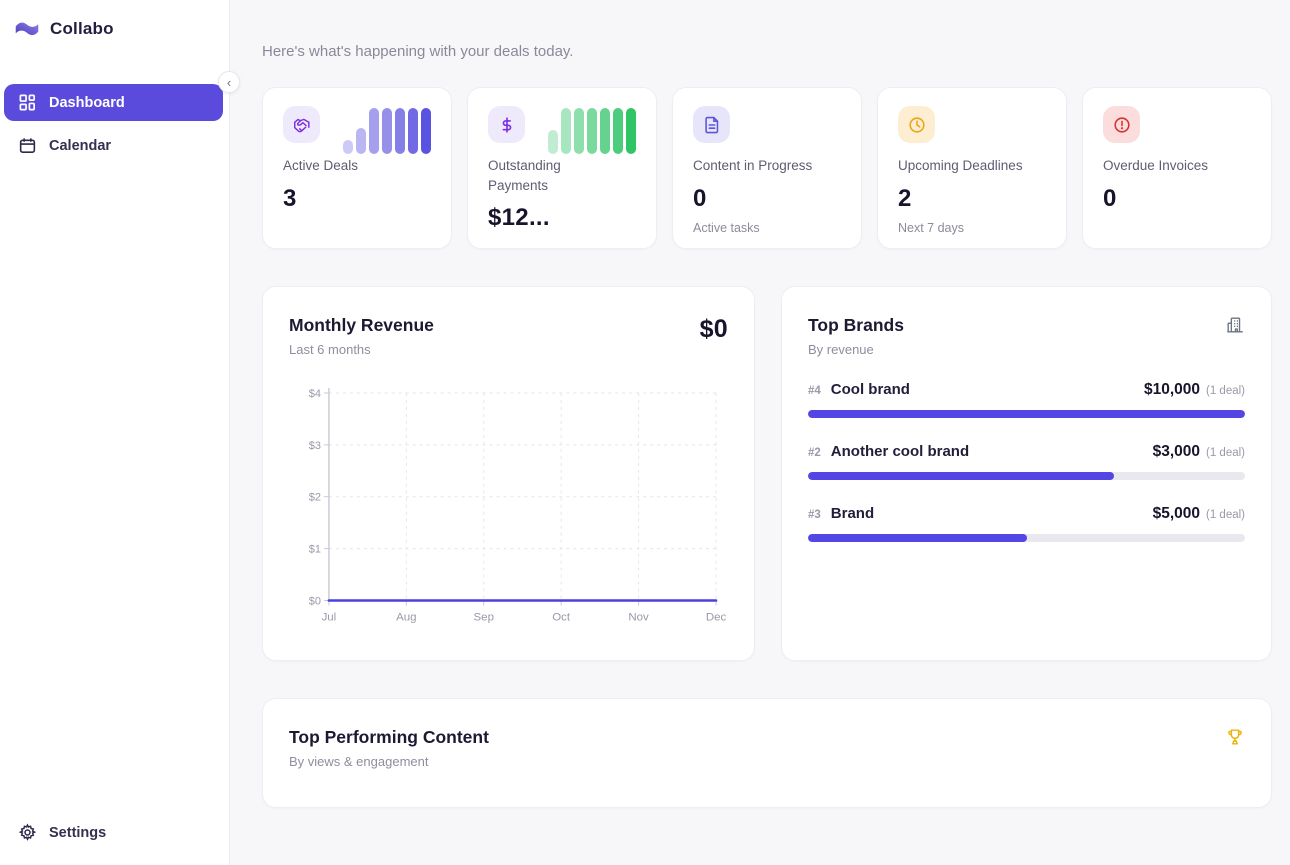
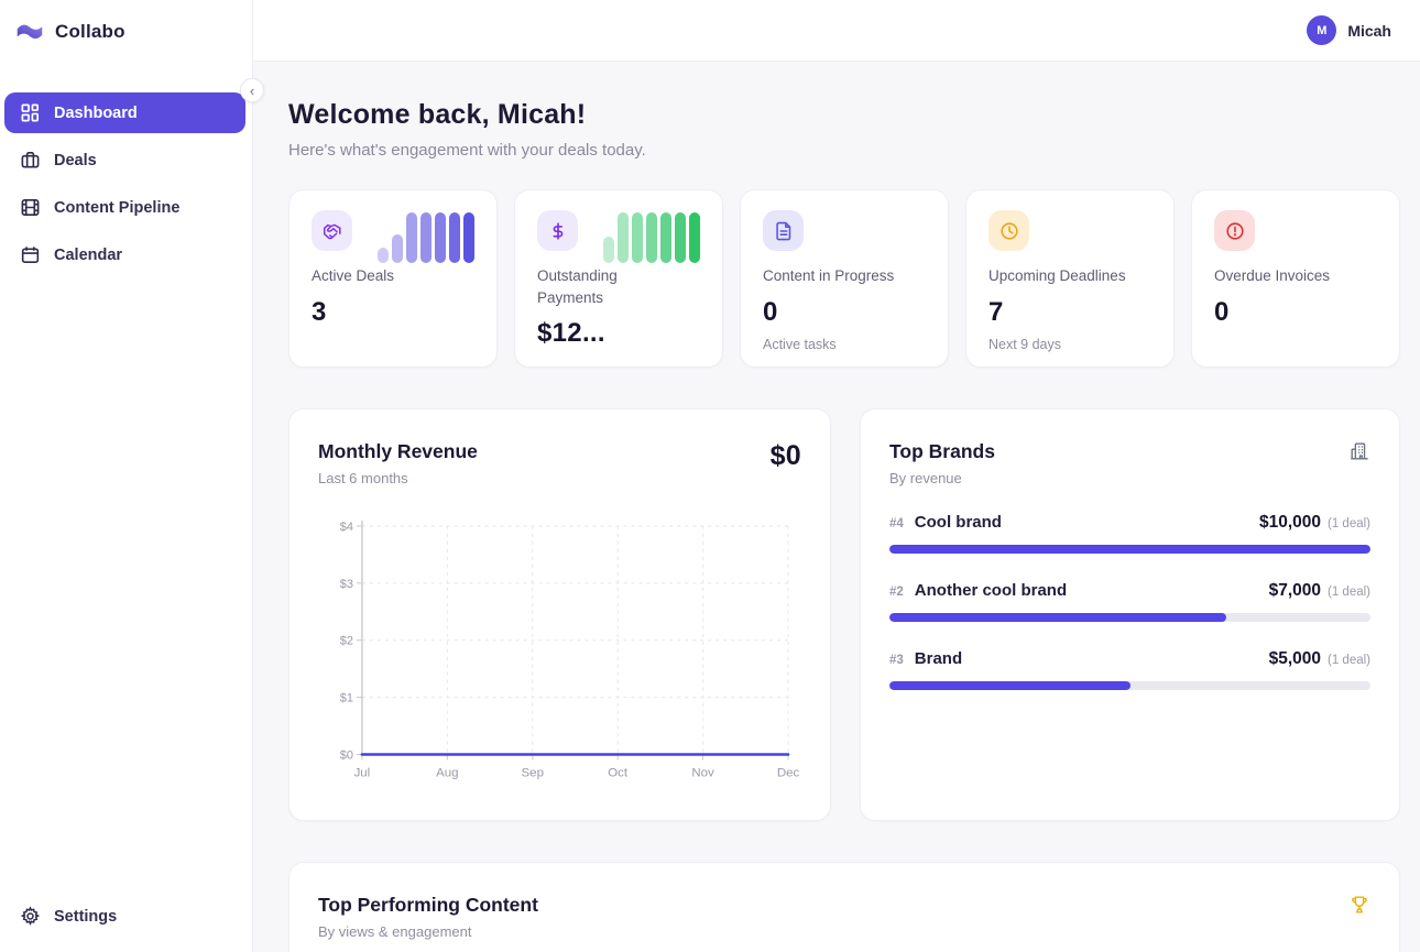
  Collabo
  Dashboard
+ Deals
+ Content Pipeline
  Calendar
  Settings
  ‹
+ M
+ Micah
+ Welcome back, Micah!
- Here's what's happening with your deals today.
+ Here's what's engagement with your deals today.
  Active Deals
  3
  Outstanding Payments
  $12...
  Content in Progress
  0
  Active tasks
  Upcoming Deadlines
- 2
+ 7
- Next 7 days
+ Next 9 days
  Overdue Invoices
  0
  Monthly Revenue
  Last 6 months
  $0
  $0
  $1
  $2
  $3
  $4
  Jul
  Aug
  Sep
  Oct
  Nov
  Dec
  Top Brands
  By revenue
  #4
  Cool brand
  $10,000
  (1 deal)
  #2
  Another cool brand
- $3,000
+ $7,000
  (1 deal)
  #3
  Brand
  $5,000
  (1 deal)
  Top Performing Content
  By views & engagement
